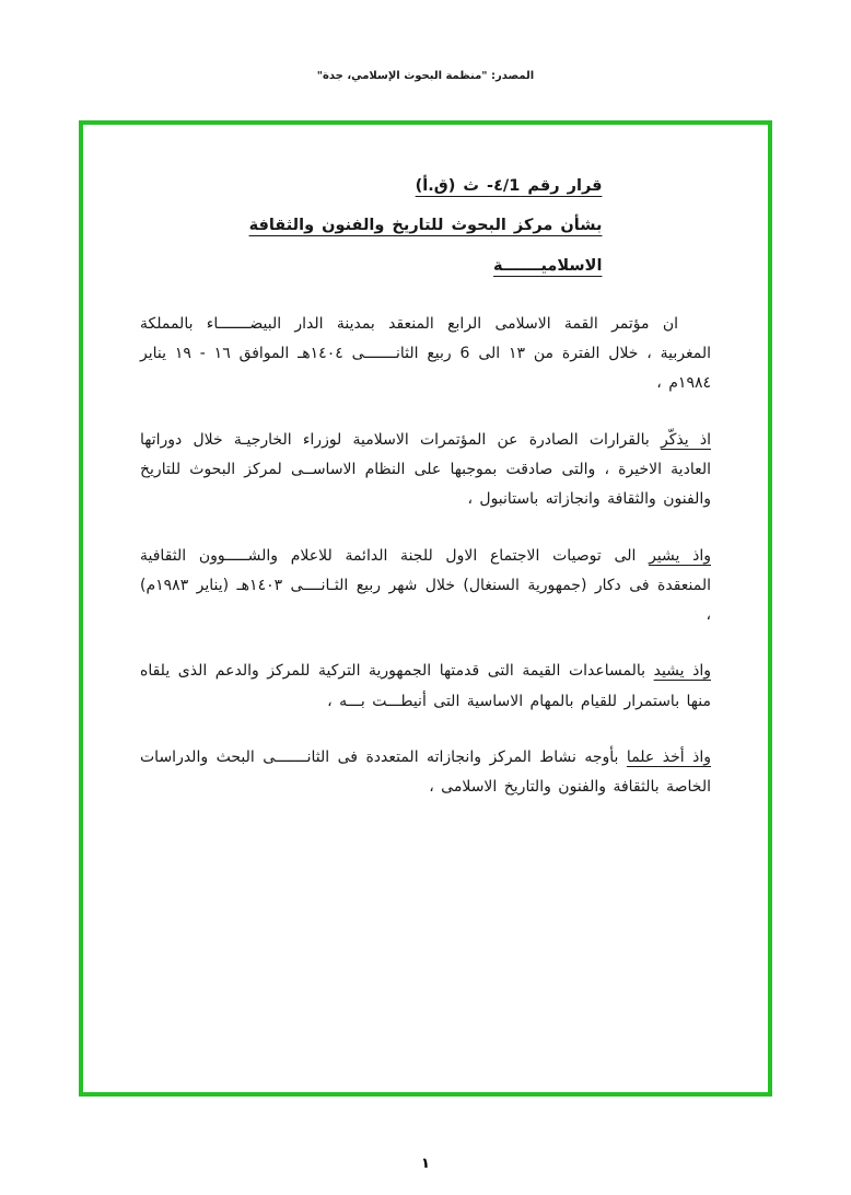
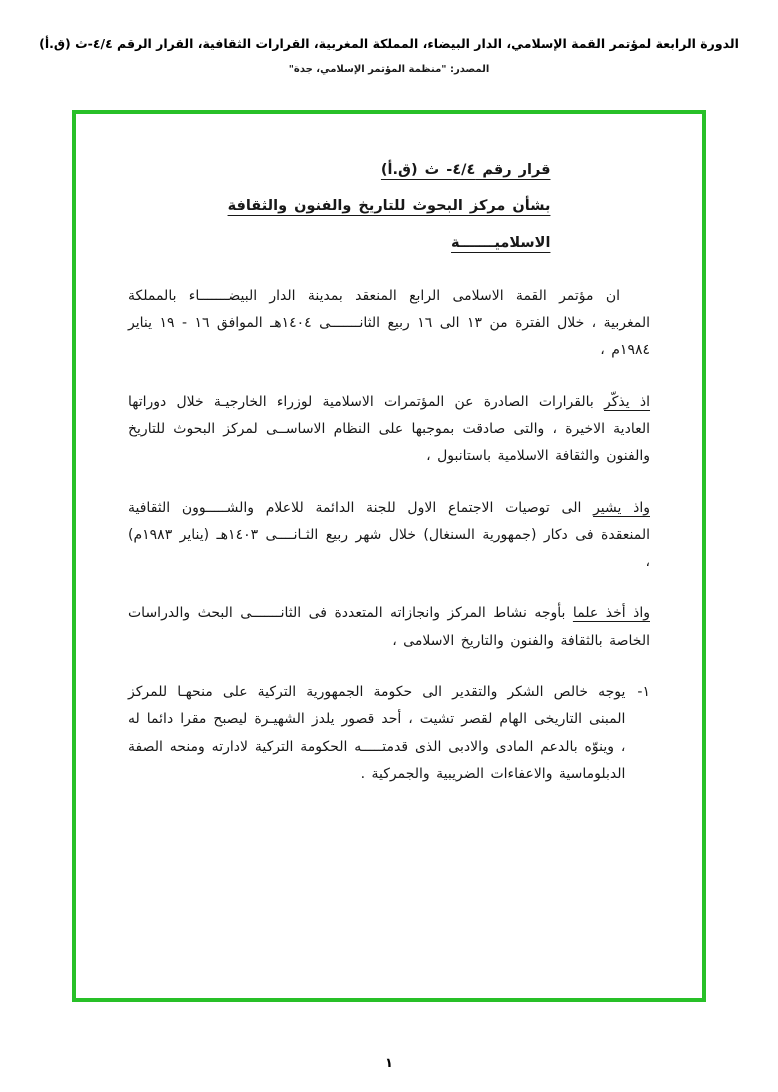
+ الدورة الرابعة لمؤتمر القمة الإسلامي، الدار البيضاء، المملكة المغربية، القرارات الثقافية، القرار الرقم ٤/٤-ث (ق.أ)
- المصدر: "منظمة البحوث الإسلامي، جدة"
+ المصدر: "منظمة المؤتمر الإسلامي، جدة"
- قرار رقم ٤/1- ث (ق.أ)
+ قرار رقم ٤/٤- ث (ق.أ)
  بشأن مركز البحوث للتاريخ والفنون والثقافة
  الاسلاميـــــــة
- ان مؤتمر القمة الاسلامى الرابع المنعقد بمدينة الدار البيضـــــــاء بالمملكة المغربية ، خلال الفترة من ١٣ الى 6 ربيع الثانـــــــى ١٤٠٤هـ الموافق ١٦ - ١٩ يناير ١٩٨٤م ،
+ ان مؤتمر القمة الاسلامى الرابع المنعقد بمدينة الدار البيضـــــــاء بالمملكة المغربية ، خلال الفترة من ١٣ الى ١٦ ربيع الثانـــــــى ١٤٠٤هـ الموافق ١٦ - ١٩ يناير ١٩٨٤م ،
- اذ يذكّر بالقرارات الصادرة عن المؤتمرات الاسلامية لوزراء الخارجيـة خلال دوراتها العادية الاخيرة ، والتى صادقت بموجبها على النظام الاساســى لمركز البحوث للتاريخ والفنون والثقافة وانجازاته باستانبول ،
+ اذ يذكّر بالقرارات الصادرة عن المؤتمرات الاسلامية لوزراء الخارجيـة خلال دوراتها العادية الاخيرة ، والتى صادقت بموجبها على النظام الاساســى لمركز البحوث للتاريخ والفنون والثقافة الاسلامية باستانبول ،
  واذ يشير الى توصيات الاجتماع الاول للجنة الدائمة للاعلام والشـــــوون الثقافية المنعقدة فى دكار (جمهورية السنغال) خلال شهر ربيع الثـانــــى ١٤٠٣هـ (يناير ١٩٨٣م) ،
- واذ يشيد بالمساعدات القيمة التى قدمتها الجمهورية التركية للمركز والدعم الذى يلقاه منها باستمرار للقيام بالمهام الاساسية التى أنيطـــت بـــه ،
  واذ أخذ علما بأوجه نشاط المركز وانجازاته المتعددة فى الثانـــــــى البحث والدراسات الخاصة بالثقافة والفنون والتاريخ الاسلامى ،
+ ١-
+ يوجه خالص الشكر والتقدير الى حكومة الجمهورية التركية على منحهـا للمركز المبنى التاريخى الهام لقصر تشيت ، أحد قصور يلدز الشهيـرة ليصبح مقرا دائما له ، وينوّه بالدعم المادى والادبى الذى قدمتـــــه الحكومة التركية لادارته ومنحه الصفة الدبلوماسية والاعفاءات الضريبية والجمركية .
  ١
